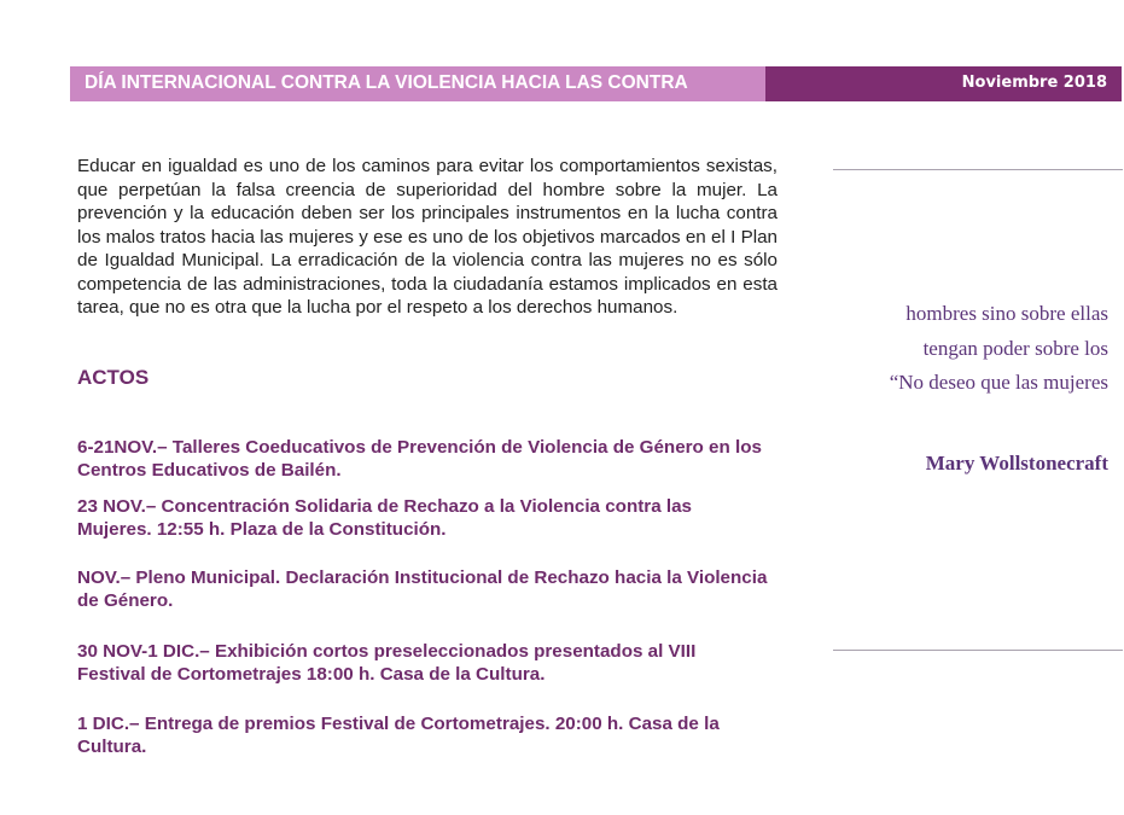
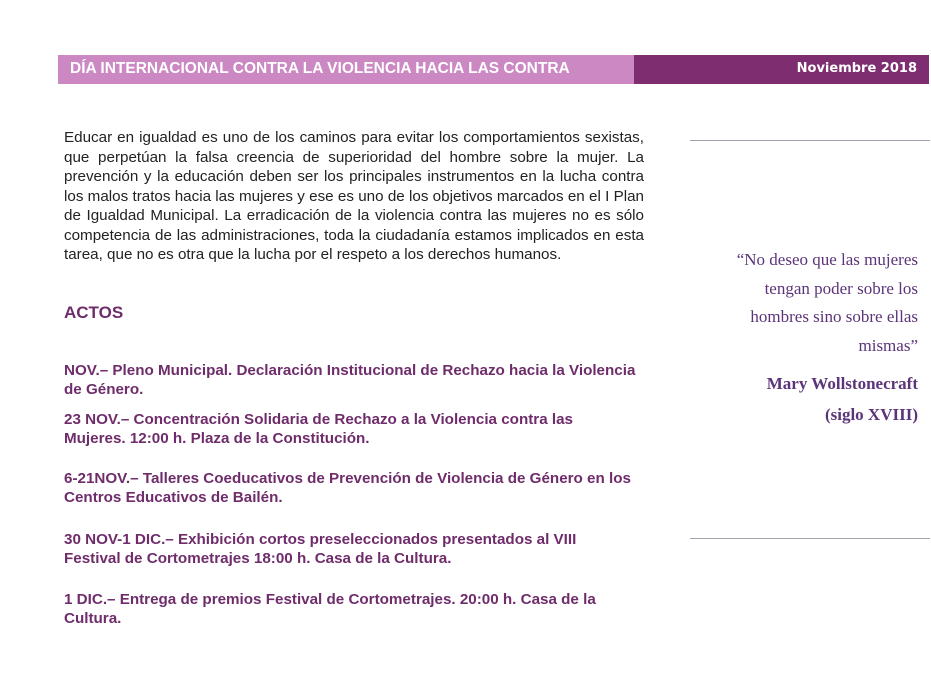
  DÍA INTERNACIONAL CONTRA LA VIOLENCIA HACIA LAS CONTRA
  Noviembre 2018
  Educar en igualdad es uno de los caminos para evitar los comportamientos sexistas, que perpetúan la falsa creencia de superioridad del hombre sobre la mujer. La prevención y la educación deben ser los principales instrumentos en la lucha contra los malos tratos hacia las mujeres y ese es uno de los objetivos marcados en el I Plan de Igualdad Municipal. La erradicación de la violencia contra las mujeres no es sólo competencia de las administraciones, toda la ciudadanía estamos implicados en esta tarea, que no es otra que la lucha por el respeto a los derechos humanos.
  ACTOS
- 6-21NOV.– Talleres Coeducativos de Prevención de Violencia de Género en los Centros Educativos de Bailén.
+ NOV.– Pleno Municipal. Declaración Institucional de Rechazo hacia la Violencia de Género.
- 23 NOV.– Concentración Solidaria de Rechazo a la Violencia contra las Mujeres. 12:55 h. Plaza de la Constitución.
+ 23 NOV.– Concentración Solidaria de Rechazo a la Violencia contra las Mujeres. 12:00 h. Plaza de la Constitución.
- NOV.– Pleno Municipal. Declaración Institucional de Rechazo hacia la Violencia de Género.
+ 6-21NOV.– Talleres Coeducativos de Prevención de Violencia de Género en los Centros Educativos de Bailén.
  30 NOV-1 DIC.– Exhibición cortos preseleccionados presentados al VIII Festival de Cortometrajes 18:00 h. Casa de la Cultura.
  1 DIC.– Entrega de premios Festival de Cortometrajes. 20:00 h. Casa de la Cultura.
- hombres sino sobre ellas
+ “No deseo que las mujeres
  tengan poder sobre los
- “No deseo que las mujeres
+ hombres sino sobre ellas
+ mismas”
  Mary Wollstonecraft
+ (siglo XVIII)
